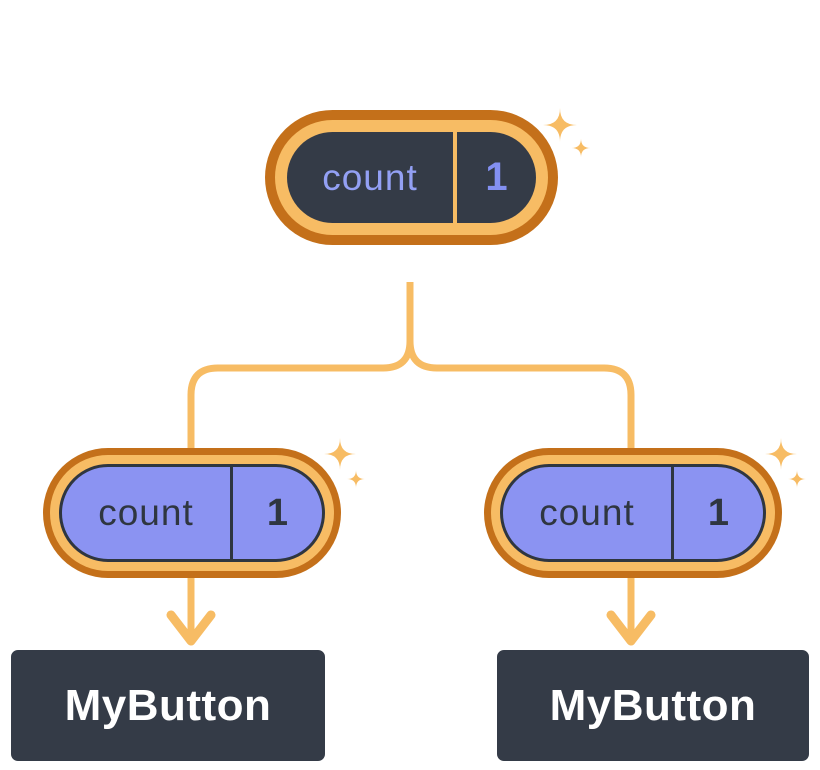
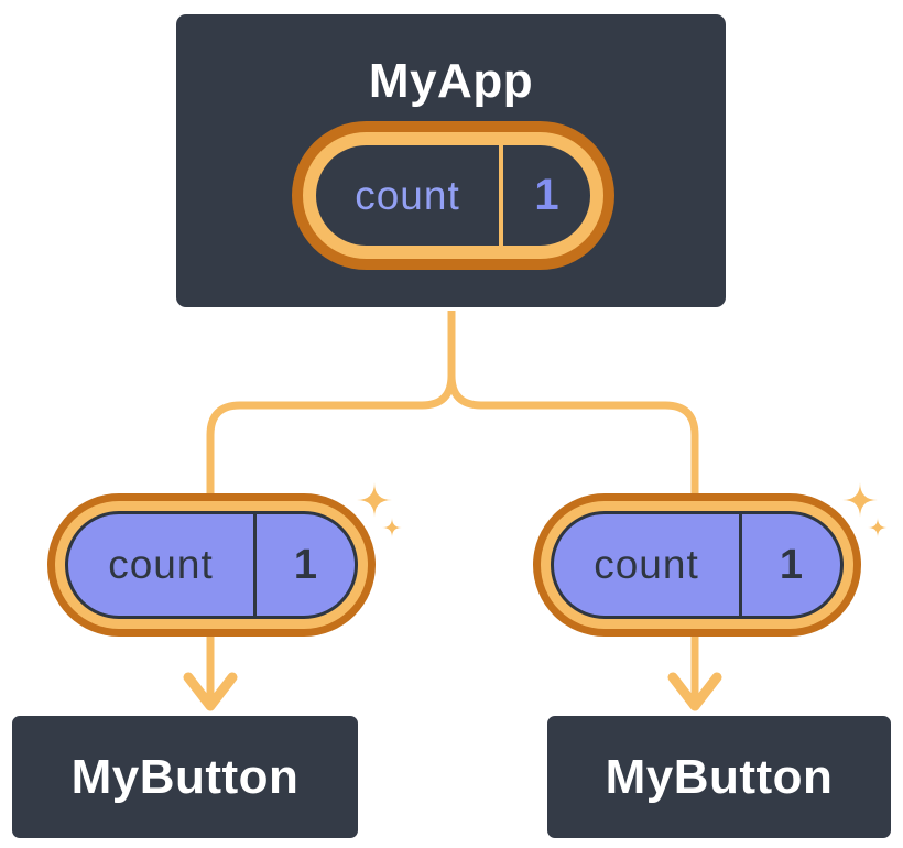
+ MyApp
  count
  1
  count
  1
  count
  1
  MyButton
  MyButton
